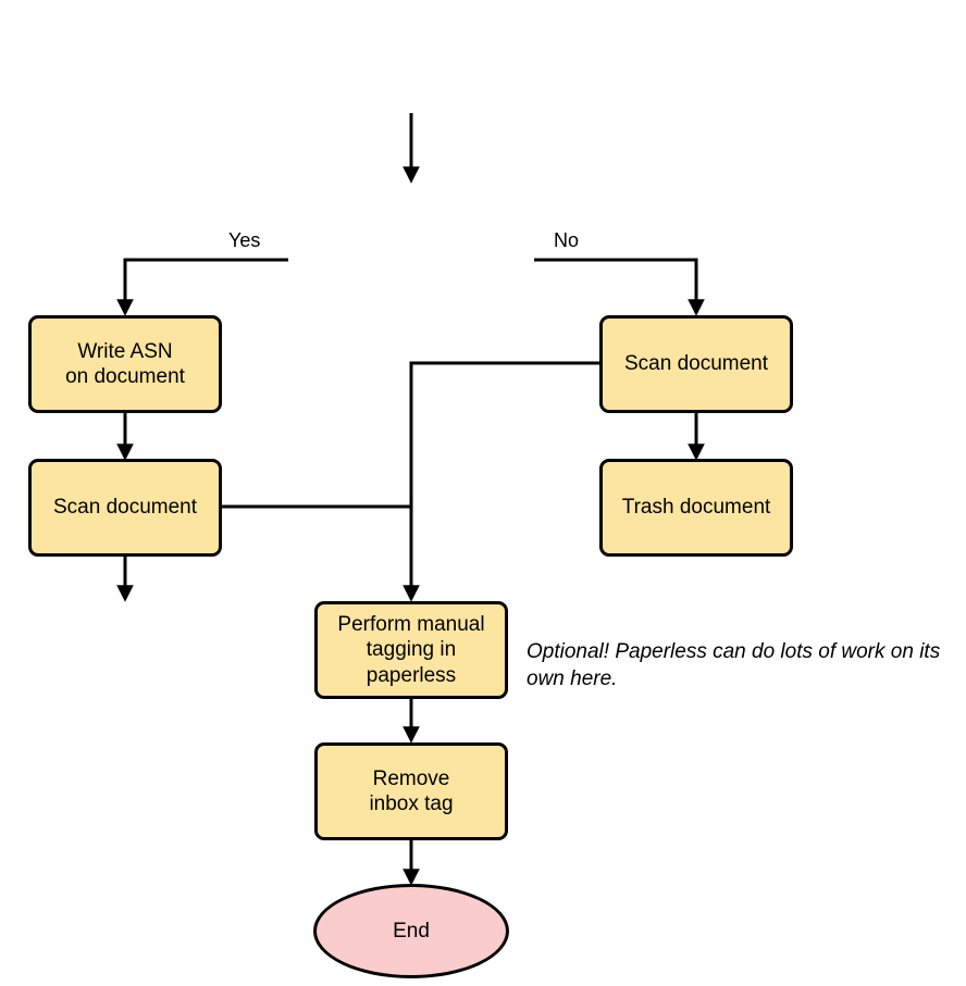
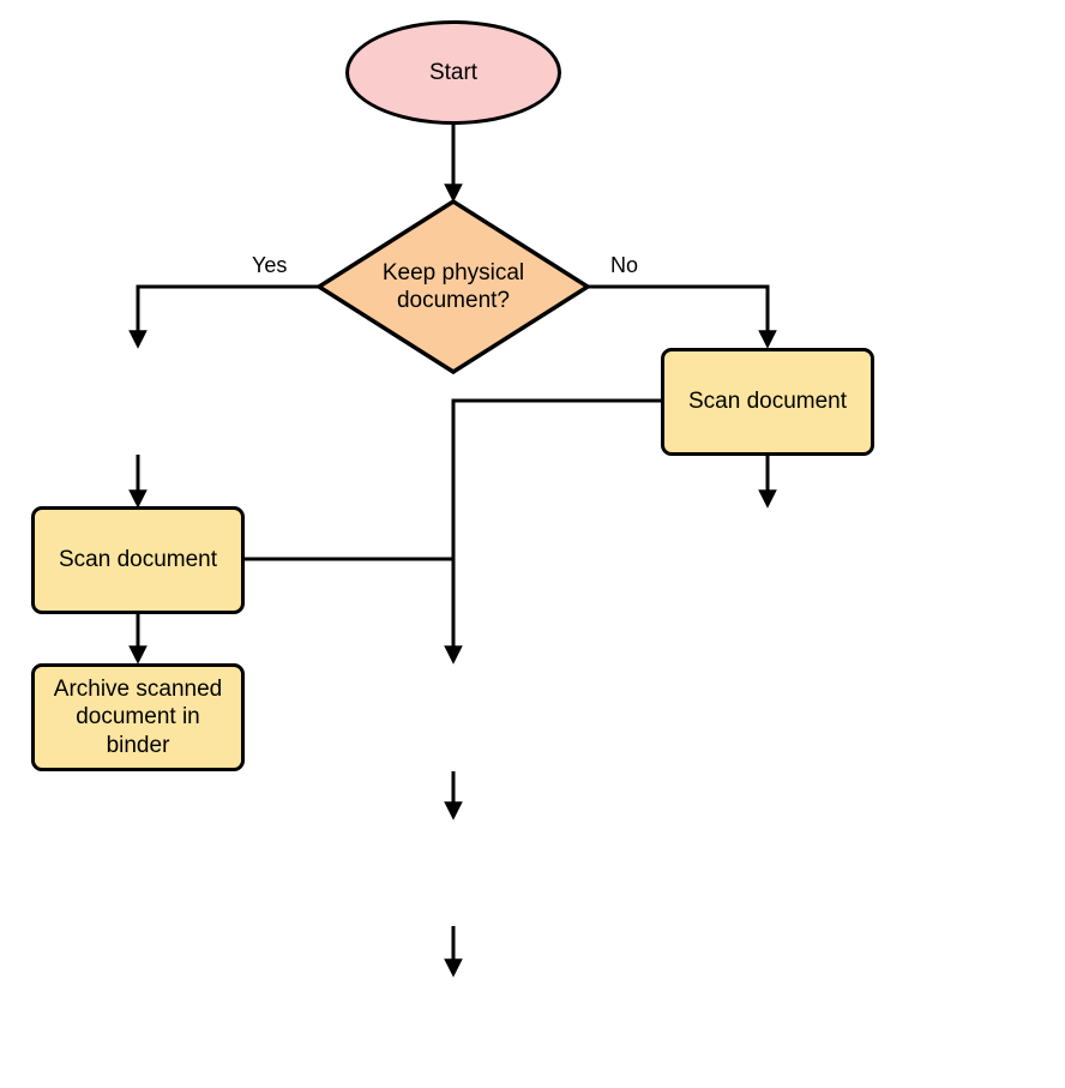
+ Start
+ Keep physical
+ document?
  Yes
  No
- Write ASN
- on document
  Scan document
+ Archive scanned
+ document in
+ binder
  Scan document
- Trash document
- Perform manual
- tagging in
- paperless
- Remove
- inbox tag
- End
- Optional! Paperless can do lots of work on its own here.
